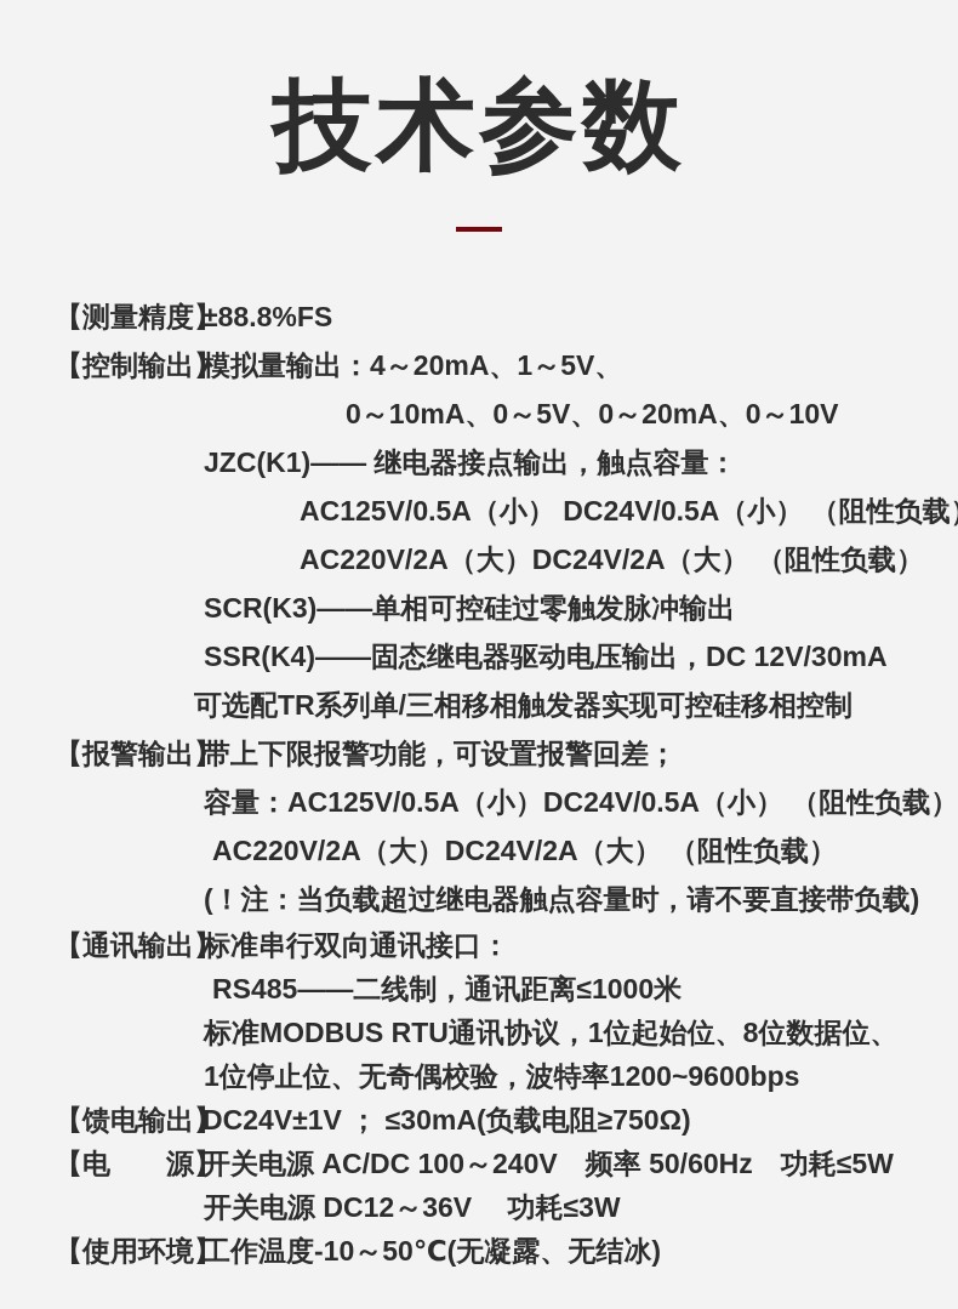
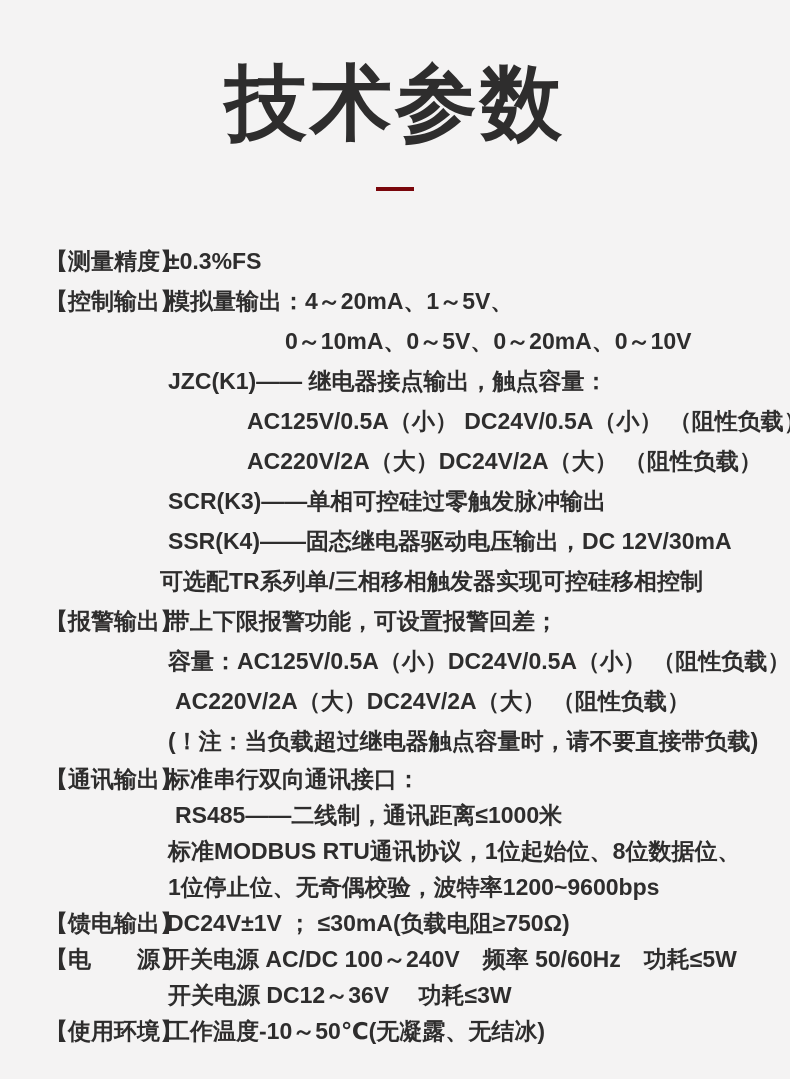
  技术参数
  【测量精度
- ±88.8%FS
+ ±0.3%FS
  【控制输出
  模拟量输出：4～20mA、1～5V、
  0～10mA、0～5V、0～20mA、0～10V
  JZC(K1)—— 继电器接点输出，触点容量：
  AC125V/0.5A（小） DC24V/0.5A（小） （阻性负载
  AC220V/2A（大）DC24V/2A（大） （阻性负载）
  SCR(K3)——单相可控硅过零触发脉冲输出
  SSR(K4)——固态继电器驱动电压输出，DC 12V/30mA
  可选配TR系列单/三相移相触发器实现可控硅移相控制
  【报警输出
  带上下限报警功能，可设置报警回差；
  容量：AC125V/0.5A（小）DC24V/0.5A（小） （阻性负载）
  AC220V/2A（大）DC24V/2A（大） （阻性负载）
  (！注：当负载超过继电器触点容量时，请不要直接带负载)
  【通讯输出
  标准串行双向通讯接口：
  RS485——二线制，通讯距离≤1000米
  标准MODBUS RTU通讯协议，1位起始位、8位数据位、
  1位停止位、无奇偶校验，波特率1200~9600bps
  【馈电输出
  DC24V±1V ； ≤30mA(负载电阻≥750Ω)
  【电 源
  开关电源 AC/DC 100～240V 频率 50/60Hz 功耗≤5W
  开关电源 DC12～36V 功耗≤3W
  【使用环境
  工作温度-10～50℃(无凝露、无结冰)
